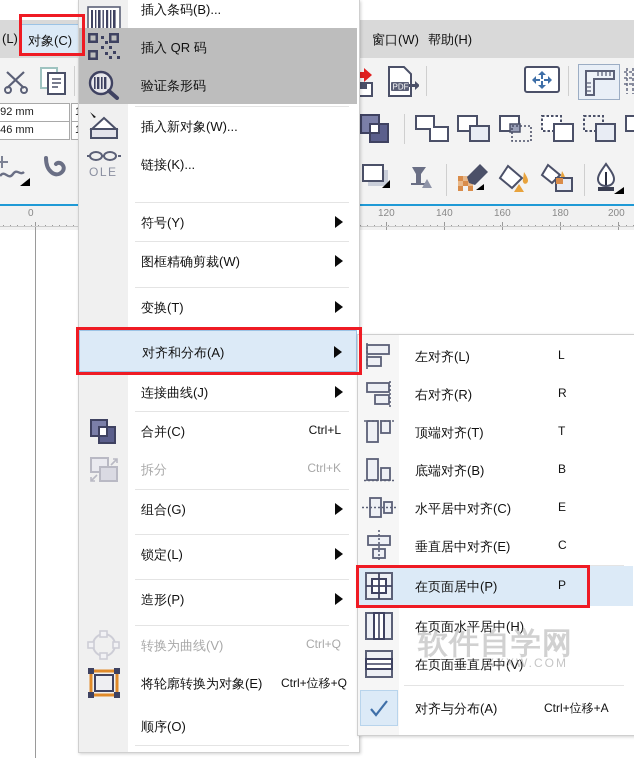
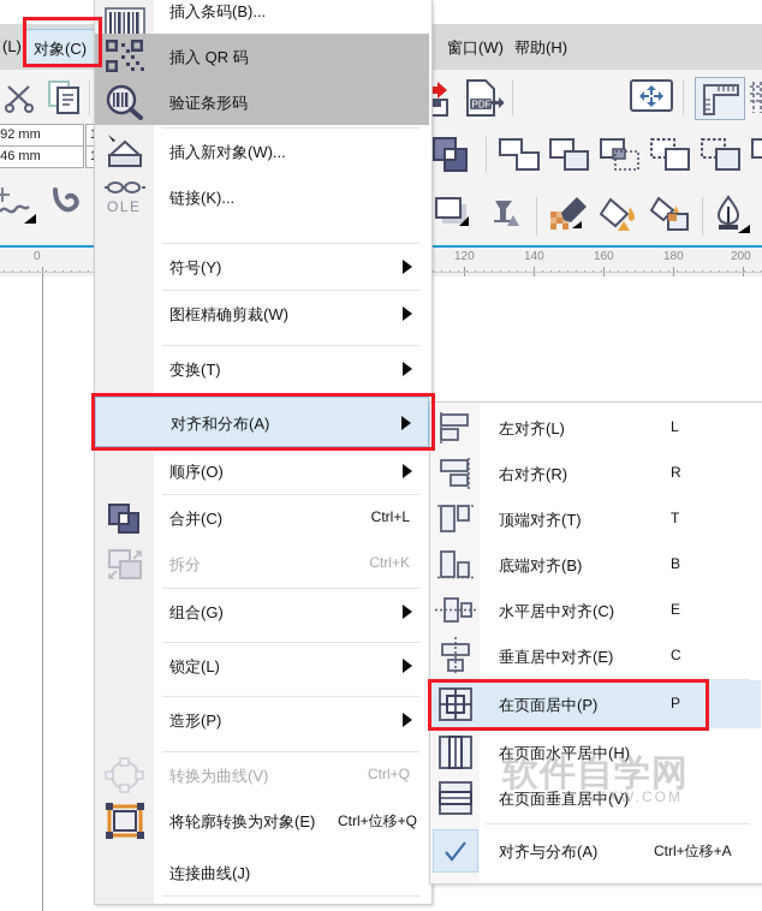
  (L)
  窗口(W)
  帮助(H)
  对象(C)
  PDF
  92 mm
  46 mm
  0
  120
  140
  160
  180
  200
  插入条码(B)...
  插入 QR 码
  验证条形码
  插入新对象(W)...
  OLE
  链接(K)...
  符号(Y)
  图框精确剪裁(W)
  变换(T)
  对齐和分布(A)
- 连接曲线(J)
+ 顺序(O)
  合并(C)
  Ctrl+L
  拆分
  Ctrl+K
  组合(G)
  锁定(L)
  造形(P)
  转换为曲线(V)
  Ctrl+Q
  将轮廓转换为对象(E)
  Ctrl+位移+Q
- 顺序(O)
+ 连接曲线(J)
  左对齐(L)
  L
  右对齐(R)
  R
  顶端对齐(T)
  T
  底端对齐(B)
  B
  水平居中对齐(C)
  E
  垂直居中对齐(E)
  C
  在页面居中(P)
  P
  在页面水平居中(H)
  在页面垂直居中(V)
  对齐与分布(A)
  Ctrl+位移+A
  软件自学网
  XXXW.COM
